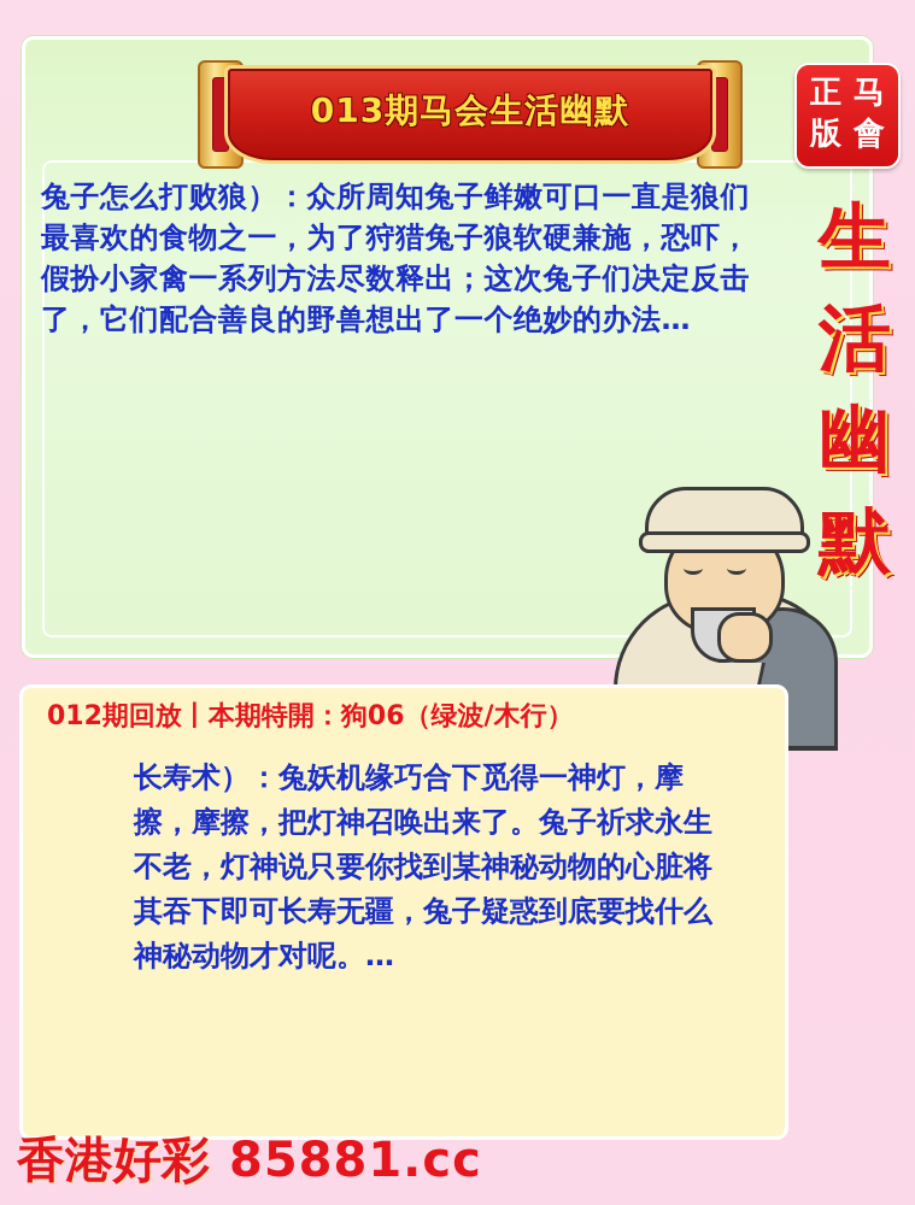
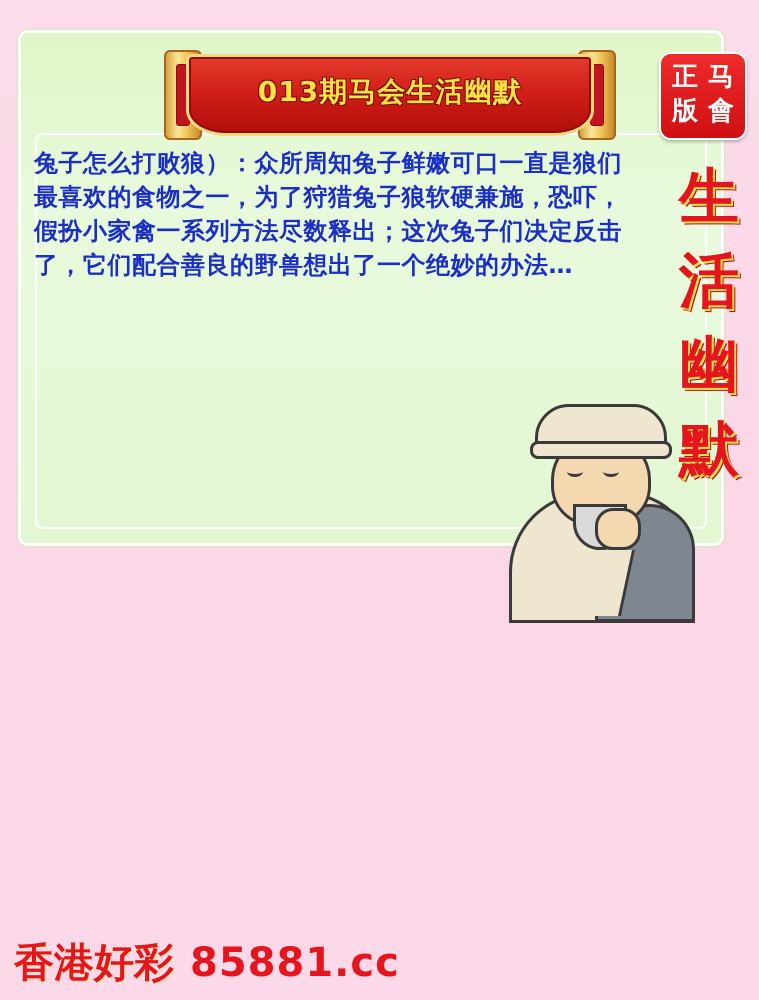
  013期马会生活幽默
  兔子怎么打败狼）：众所周知兔子鲜嫩可口一直是狼们最喜欢的食物之一，为了狩猎兔子狼软硬兼施，恐吓，假扮小家禽一系列方法尽数释出；这次兔子们决定反击了，它们配合善良的野兽想出了一个绝妙的办法…
  马會
  正版
  生活幽默
- 012期回放丨本期特開：狗06（绿波/木行）
- 长寿术）：兔妖机缘巧合下觅得一神灯，摩擦，摩擦，把灯神召唤出来了。兔子祈求永生不老，灯神说只要你找到某神秘动物的心脏将其吞下即可长寿无疆，兔子疑惑到底要找什么神秘动物才对呢。…
  香港好彩
  85881.cc
